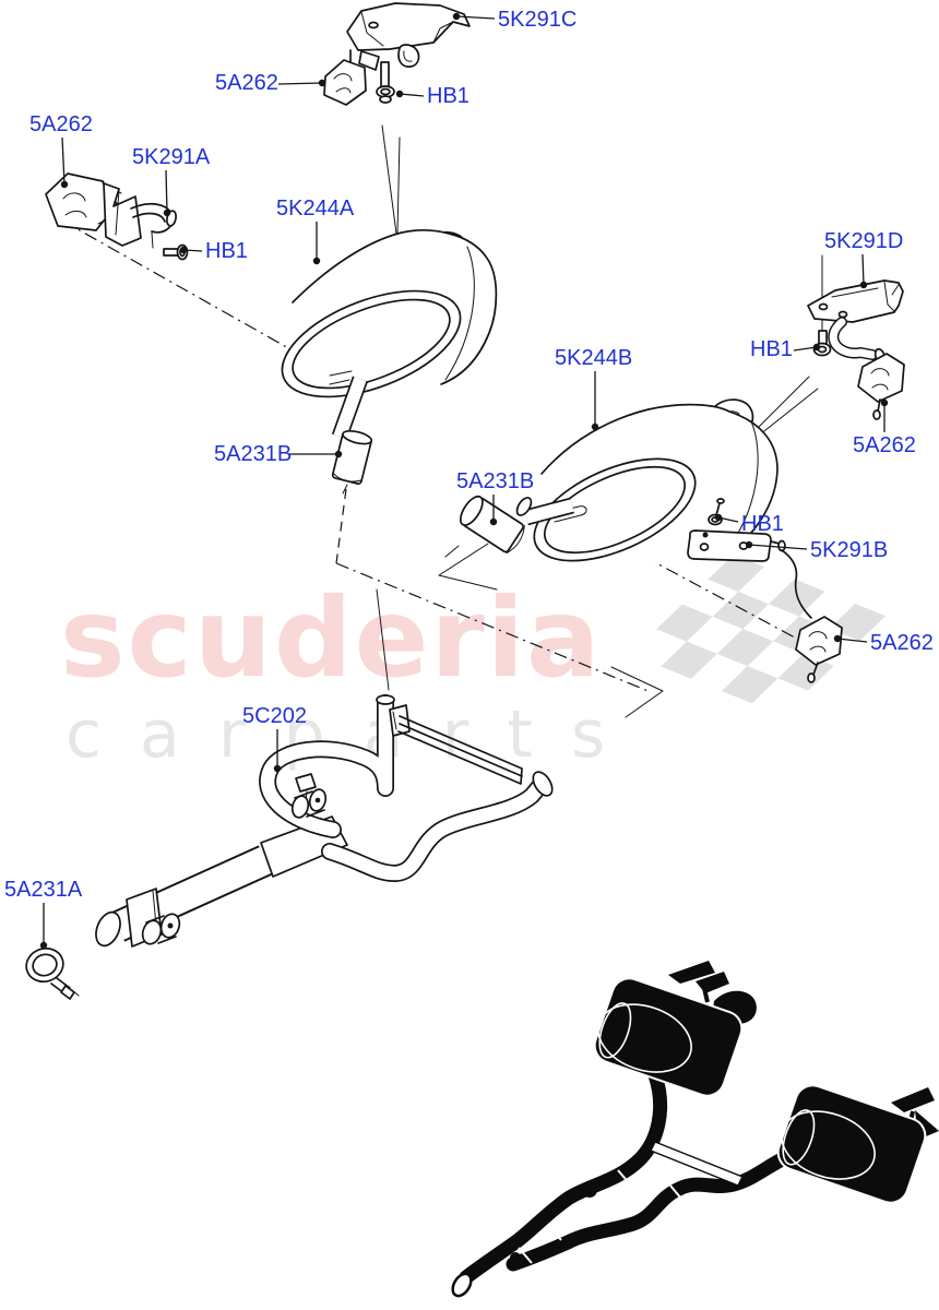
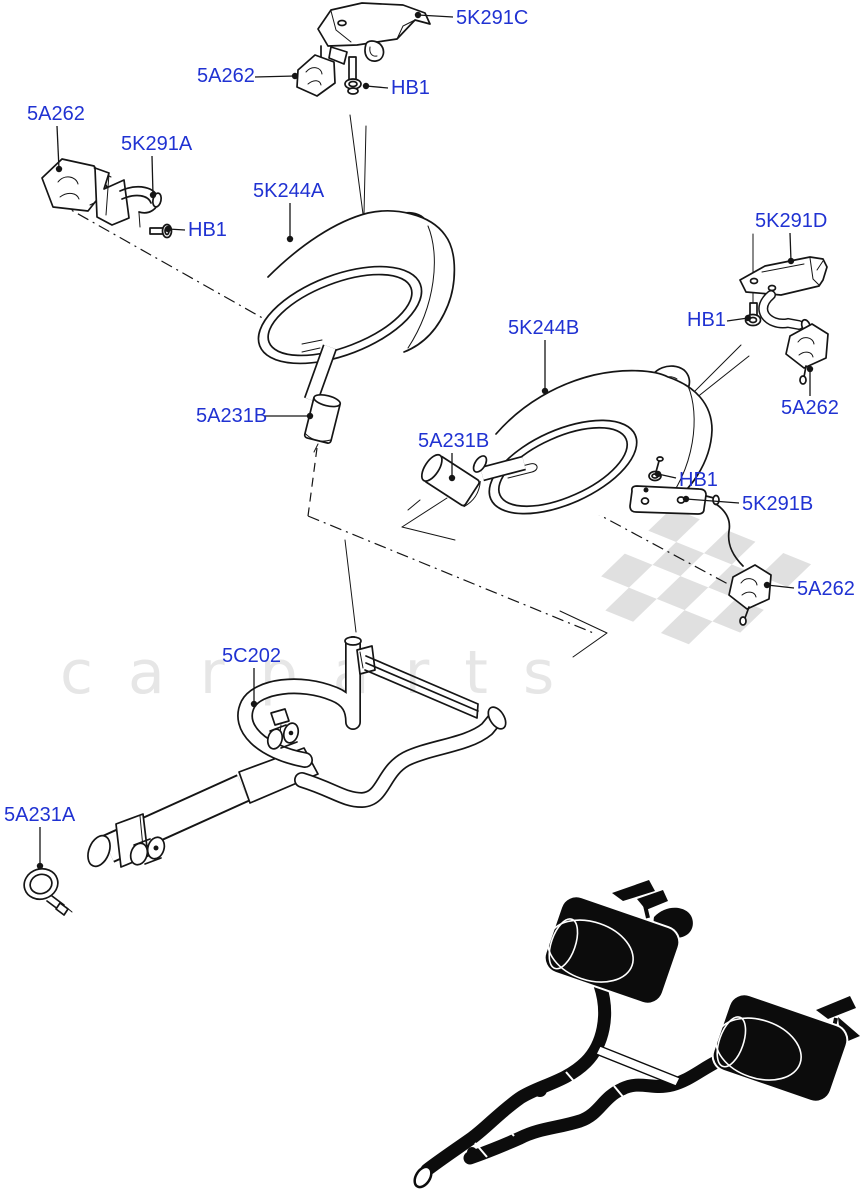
- scuderia
  c a r p r t s
  5K291C
  5A262
  HB1
  5A262
  5K291A
  HB1
  5K244A
  5K291D
  HB1
  5A262
  5K244B
  5A231B
  5A231B
  HB1
  5K291B
  5A262
  5C202
  5A231A
